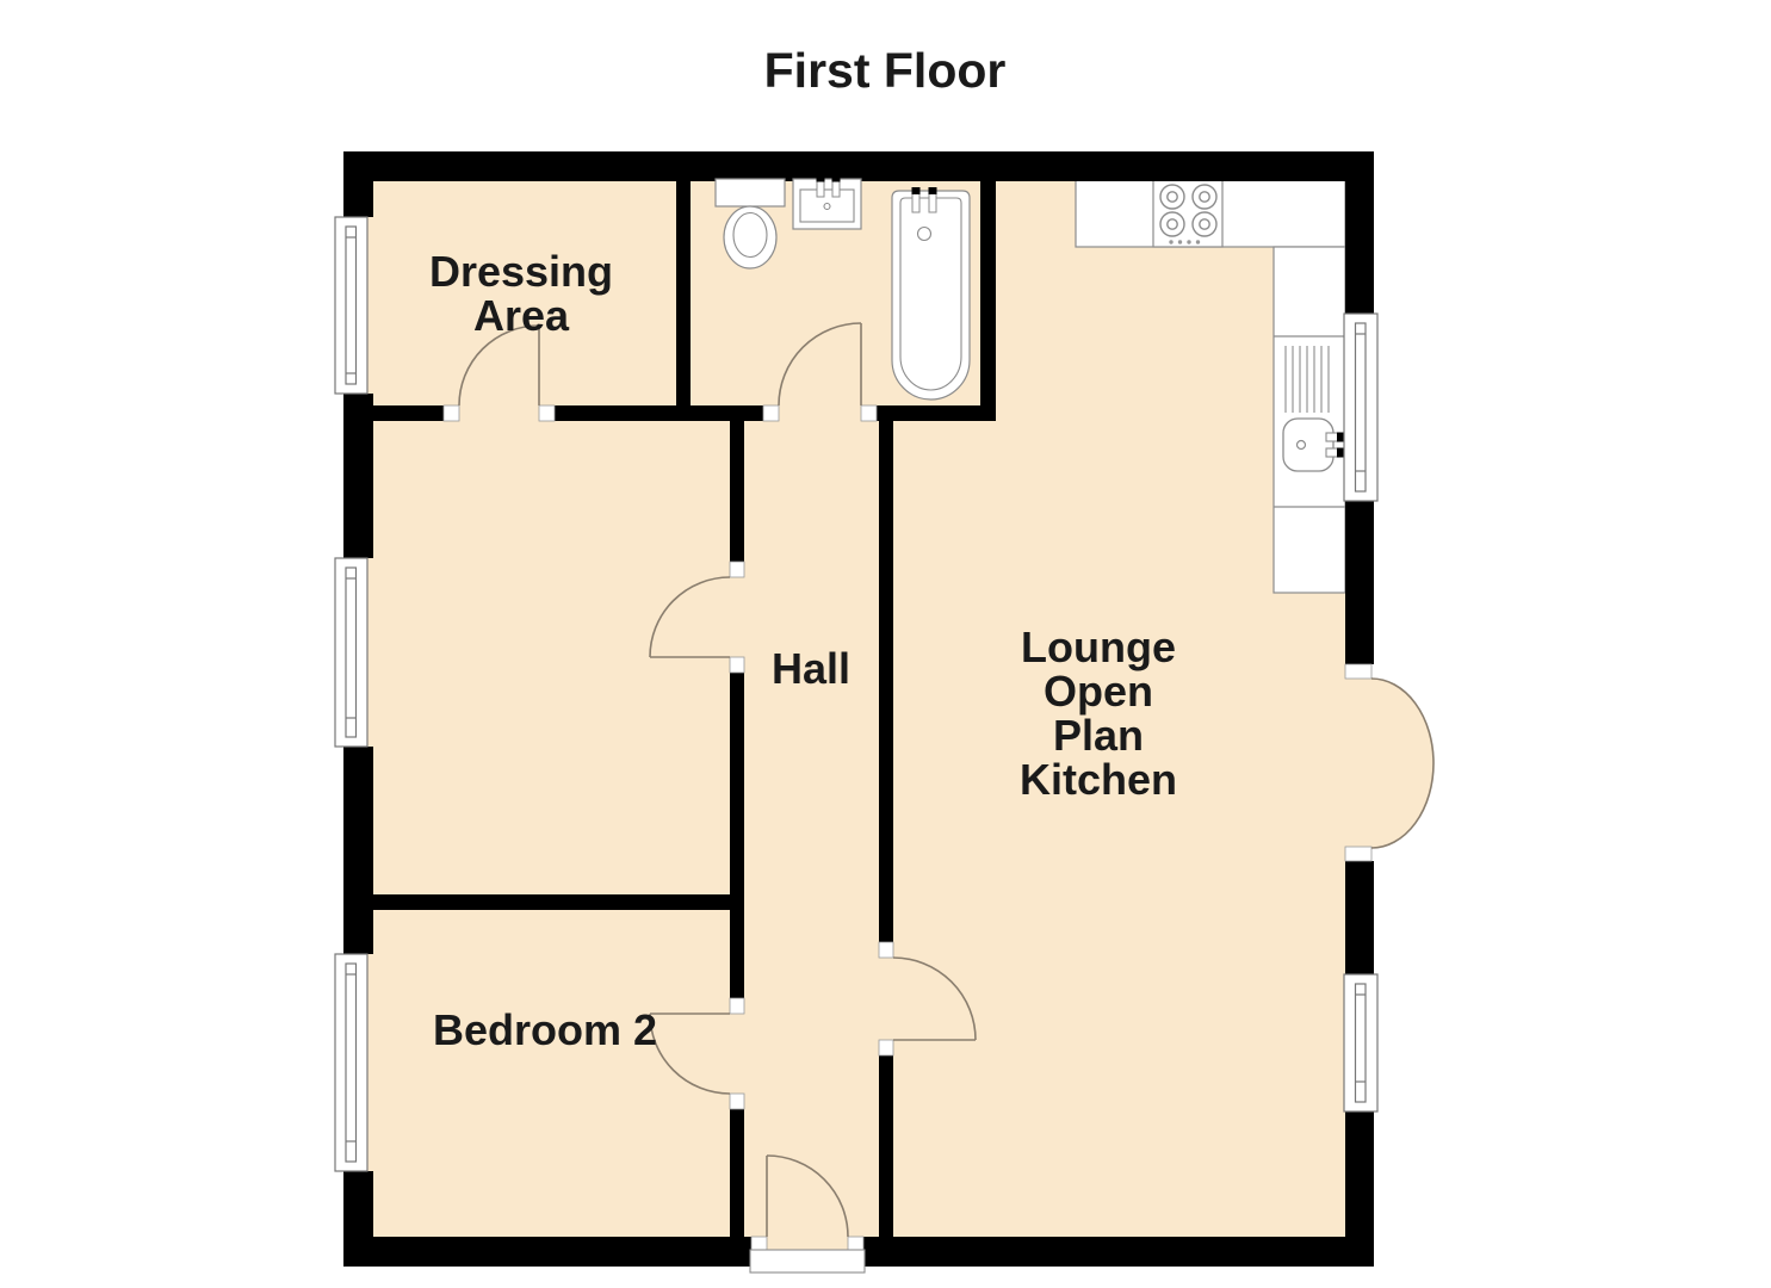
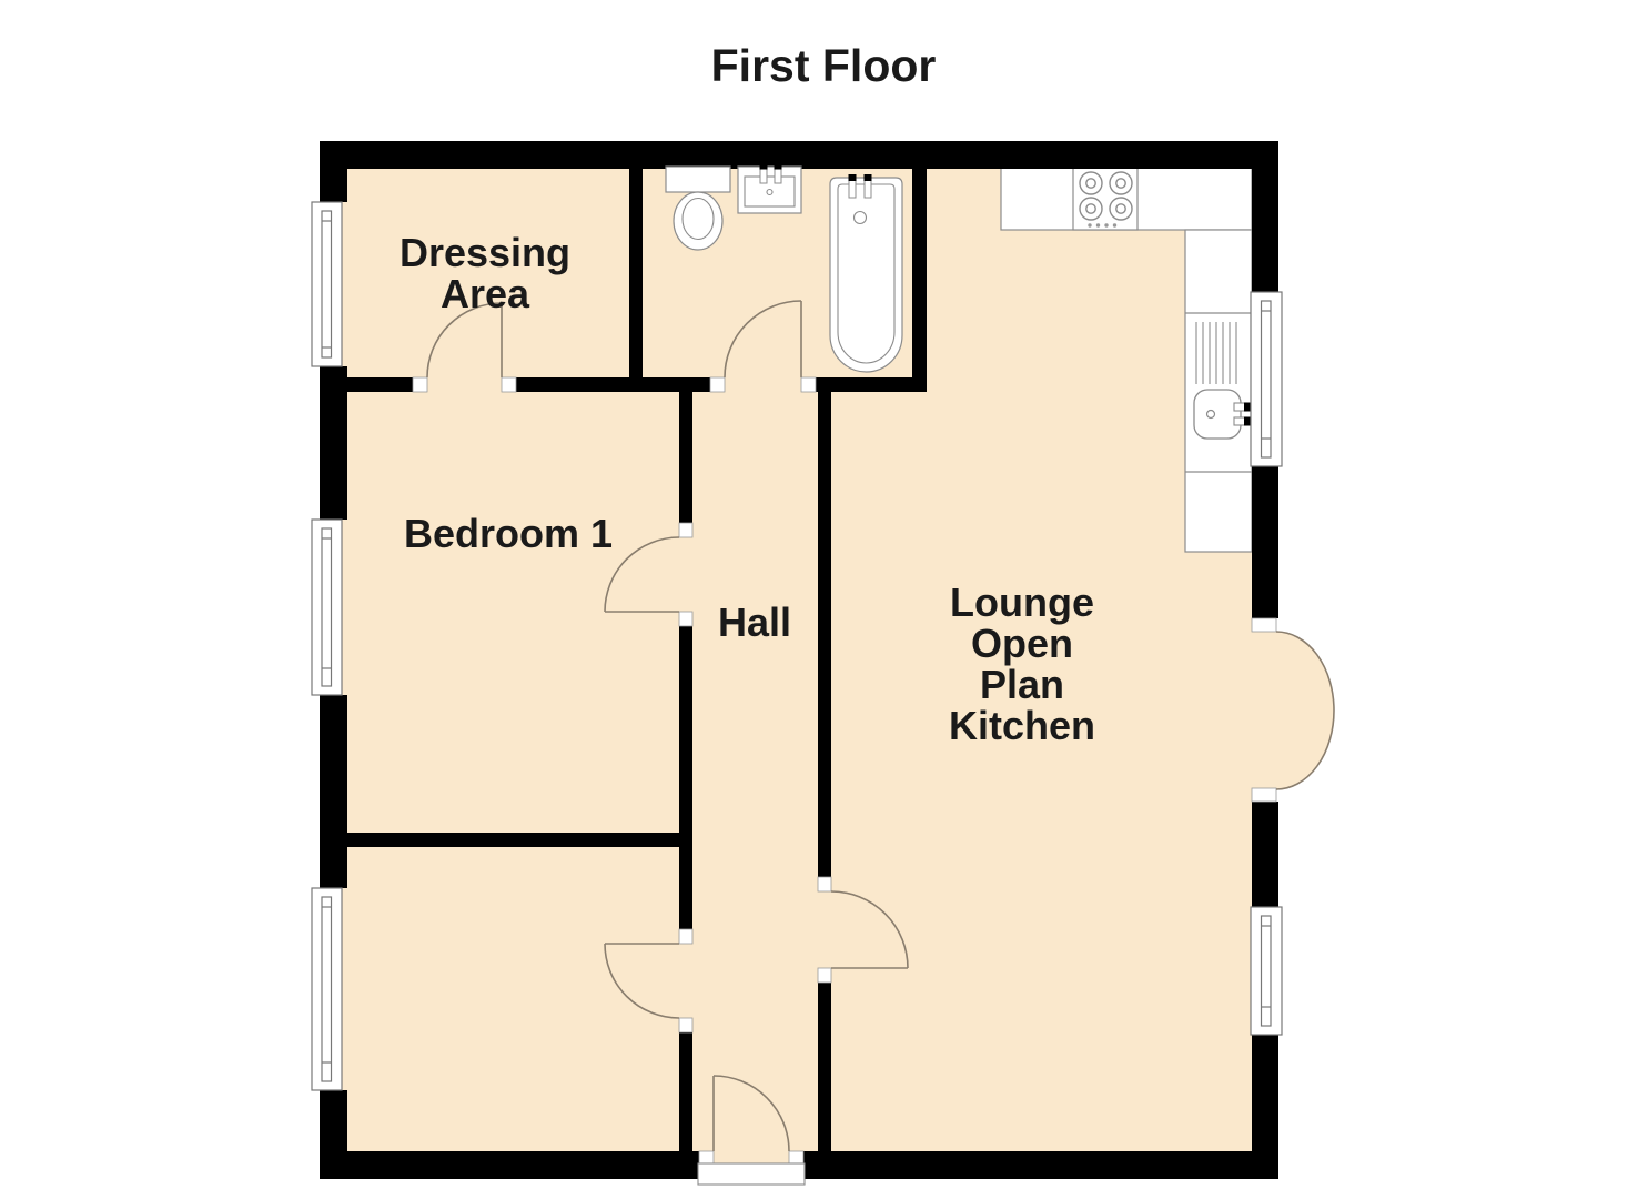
  First Floor
  Dressing
  Area
+ Bedroom 1
  Hall
  Lounge
  Open
  Plan
  Kitchen
- Bedroom 2
